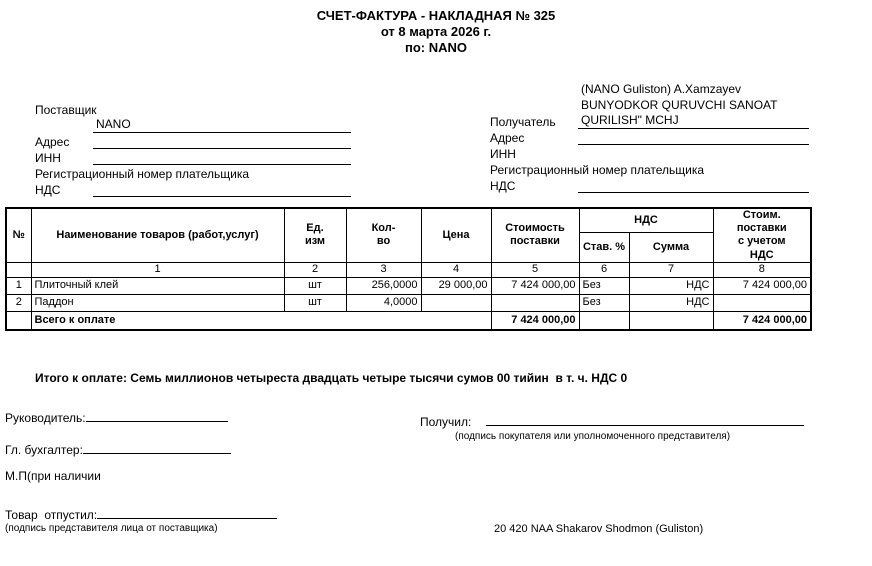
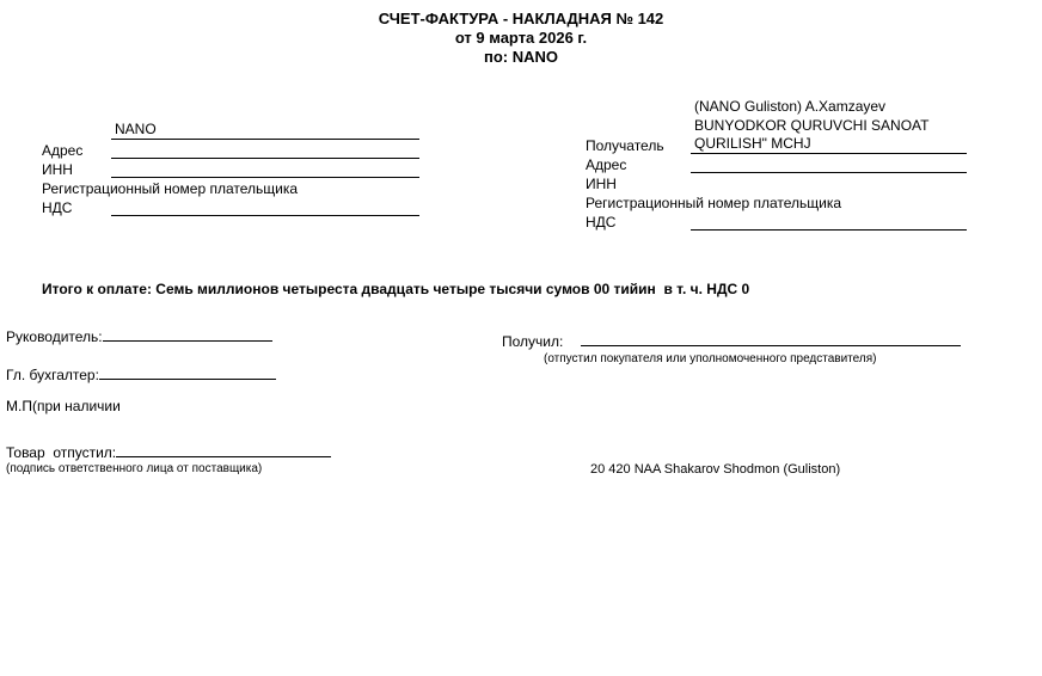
- СЧЕТ-ФАКТУРА - НАКЛАДНАЯ № 325
+ СЧЕТ-ФАКТУРА - НАКЛАДНАЯ № 142
- от 8 марта 2026 г.
+ от 9 марта 2026 г.
  по: NANO
- Поставщик
  NANO
  Адрес
  ИНН
  Регистрационный номер плательщика
  НДС
  (NANO Guliston) A.Xamzayev
  BUNYODKOR QURUVCHI SANOAT
  Получатель
  QURILISH" MCHJ
  Адрес
  ИНН
  Регистрационный номер плательщика
  НДС
- №	Наименование товаров (работ,услуг)	Ед. изм	Кол- во	Цена	Стоимость поставки	НДС	Стоим. поставки с учетом НДС
- Став. %	Сумма
- 	1	2	3	4	5	6	7	8
- 1	Плиточный клей	шт	256,0000	29 000,00	7 424 000,00	Без	НДС	7 424 000,00
- 2	Паддон	шт	4,0000			Без	НДС
- 	Всего к оплате	7 424 000,00			7 424 000,00
  Итого к оплате: Семь миллионов четыреста двадцать четыре тысячи сумов 00 тийин в т. ч. НДС 0
  Руководитель:
  Гл. бухгалтер:
  М.П(при наличии
  Товар отпустил:
- (подпись представителя лица от поставщика)
+ (подпись ответственного лица от поставщика)
  Получил:
- (подпись покупателя или уполномоченного представителя)
+ (отпустил покупателя или уполномоченного представителя)
  20 420 NAA Shakarov Shodmon (Guliston)
